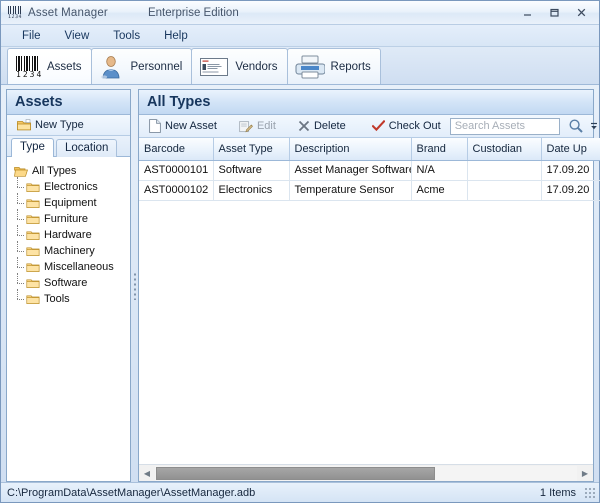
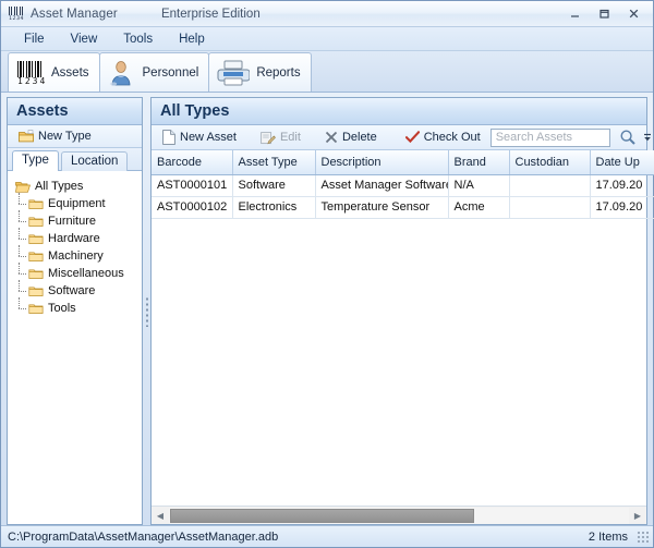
  Asset Manager
  Enterprise Edition
  File
  View
  Tools
  Help
  1234
  Assets
  Personnel
- Vendors
  Reports
  Assets
  New Type
  Type
  Location
  All Types
- Electronics
  Equipment
  Furniture
  Hardware
  Machinery
  Miscellaneous
  Software
  Tools
  All Types
  New Asset
  Edit
  Delete
  Check Out
  Search Assets
  Barcode	Asset Type	Description	Brand	Custodian	Date Up
  AST0000101	Software	Asset Manager Softwar	N/A		17.09.20
  AST0000102	Electronics	Temperature Sensor	Acme		17.09.20
  ◀
  ▶
  C:\ProgramData\AssetManager\AssetManager.adb
- 1 Items
+ 2 Items
